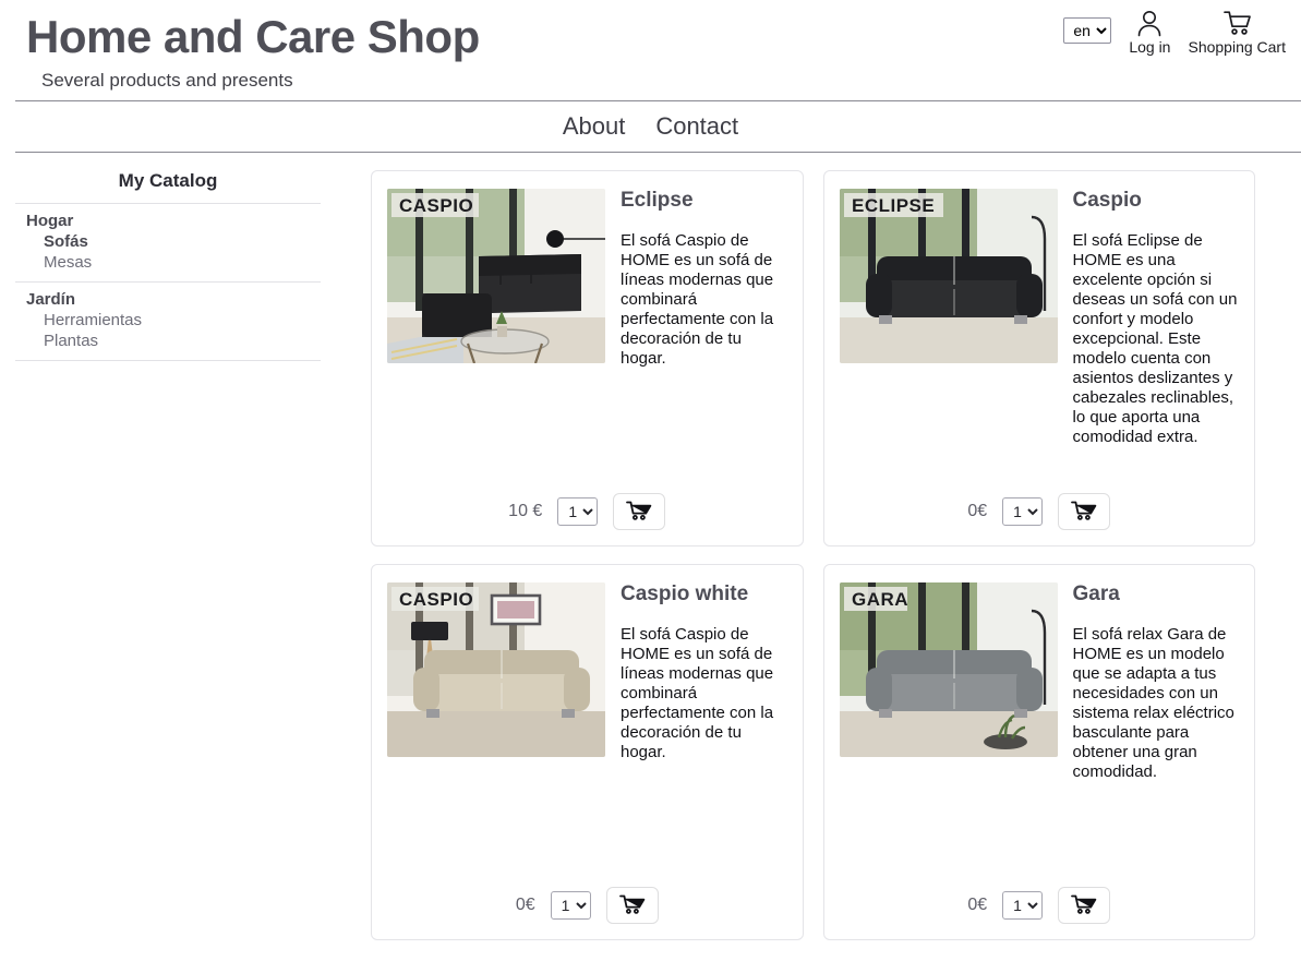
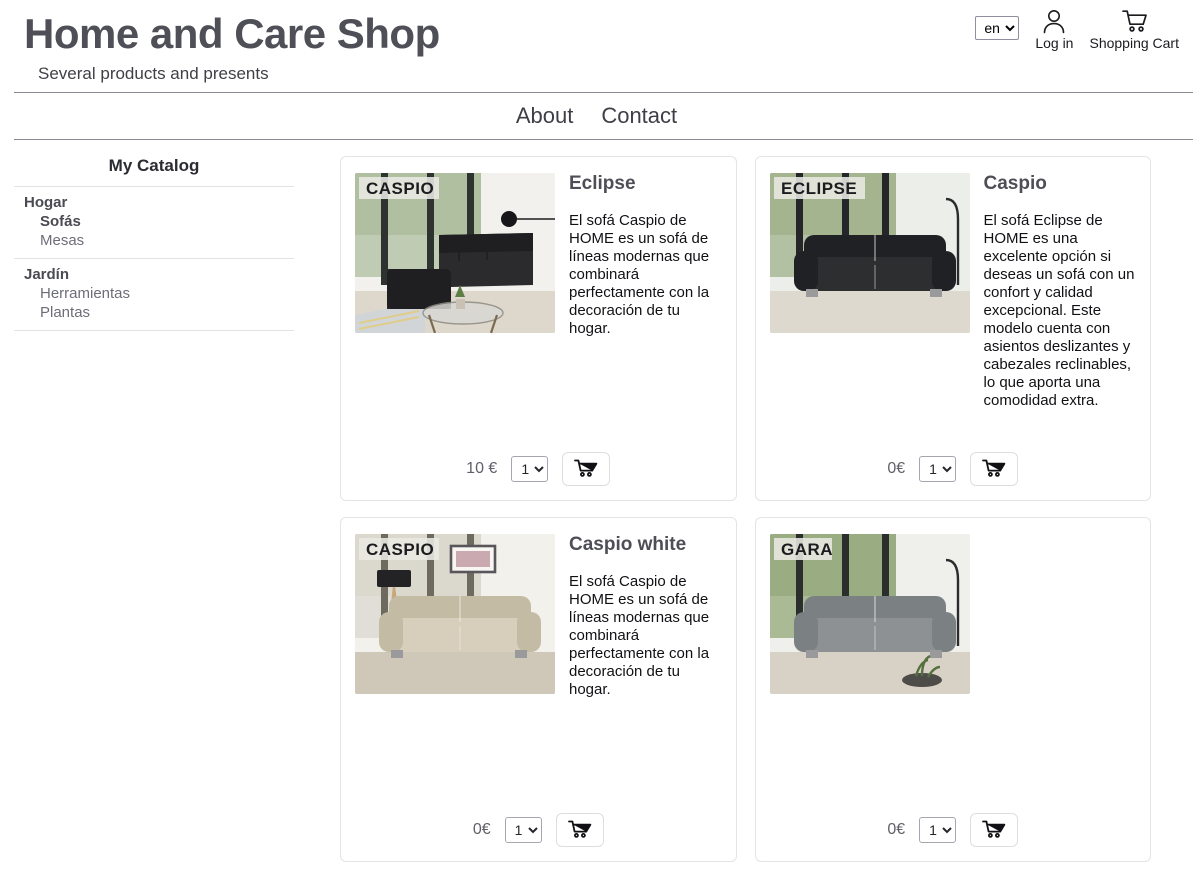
  Home and Care Shop
  Several products and presents
  en
  Log in
  Shopping Cart
  About
  Contact
  My Catalog
  Hogar
  Sofás
  Mesas
  Jardín
  Herramientas
  Plantas
  CASPIO
  Eclipse
  El sofá Caspio de HOME es un sofá de líneas modernas que combinará perfectamente con la decoración de tu hogar.
  10 €
  1
  ECLIPSE
  Caspio
- El sofá Eclipse de HOME es una excelente opción si deseas un sofá con un confort y modelo excepcional. Este modelo cuenta con asientos deslizantes y cabezales reclinables, lo que aporta una comodidad extra.
+ El sofá Eclipse de HOME es una excelente opción si deseas un sofá con un confort y calidad excepcional. Este modelo cuenta con asientos deslizantes y cabezales reclinables, lo que aporta una comodidad extra.
  0€
  1
  CASPIO
  Caspio white
  El sofá Caspio de HOME es un sofá de líneas modernas que combinará perfectamente con la decoración de tu hogar.
  0€
  1
  GARA
- Gara
- El sofá relax Gara de HOME es un modelo que se adapta a tus necesidades con un sistema relax eléctrico basculante para obtener una gran comodidad.
  0€
  1
